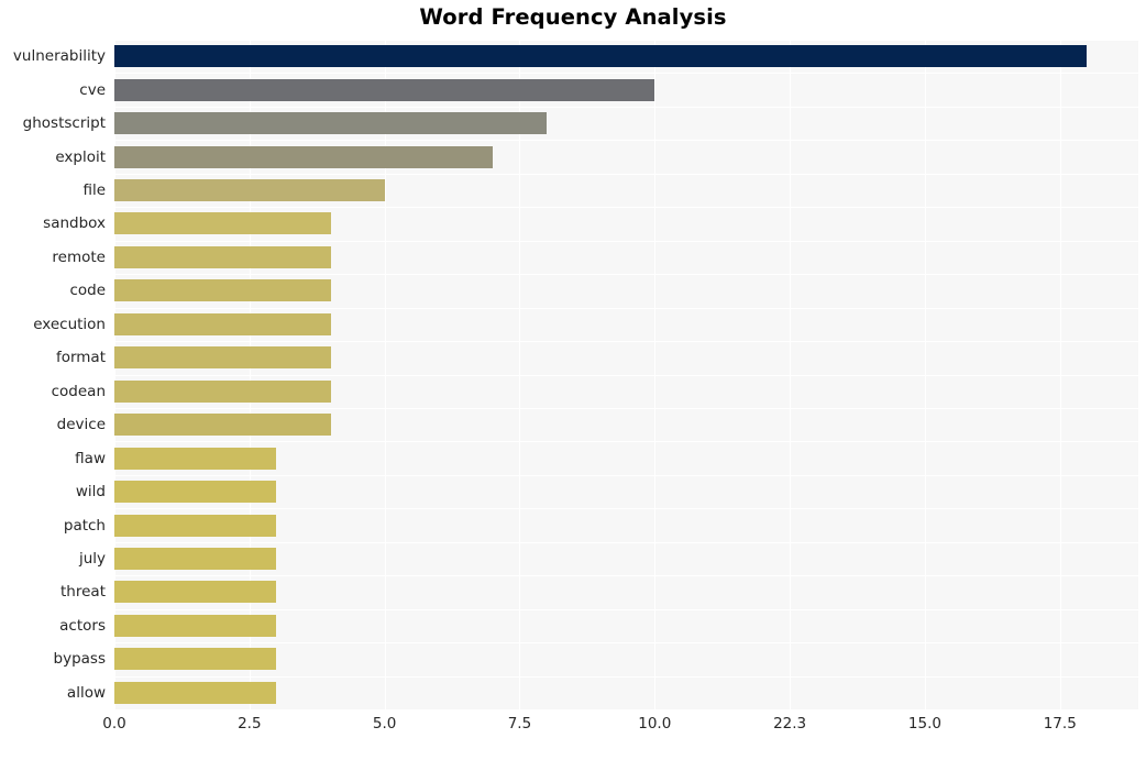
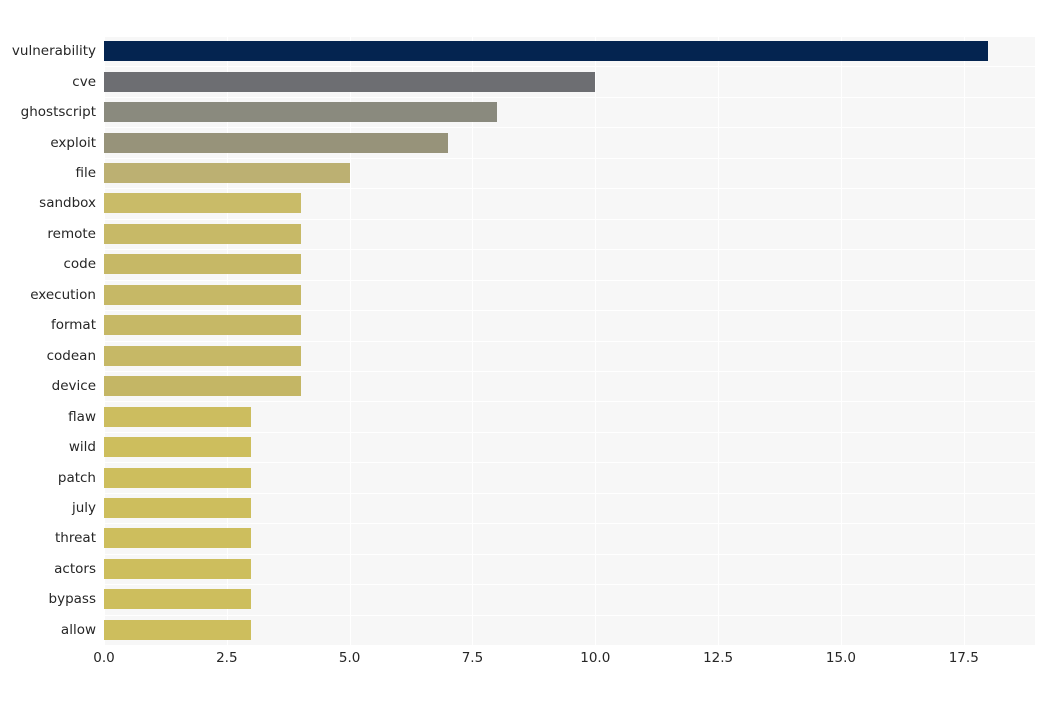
- Word Frequency Analysis
  vulnerability
  cve
  ghostscript
  exploit
  file
  sandbox
  remote
  code
  execution
  format
  codean
  device
  flaw
  wild
  patch
  july
  threat
  actors
  bypass
  allow
  0.0
  2.5
  5.0
  7.5
  10.0
- 22.3
+ 12.5
  15.0
  17.5
